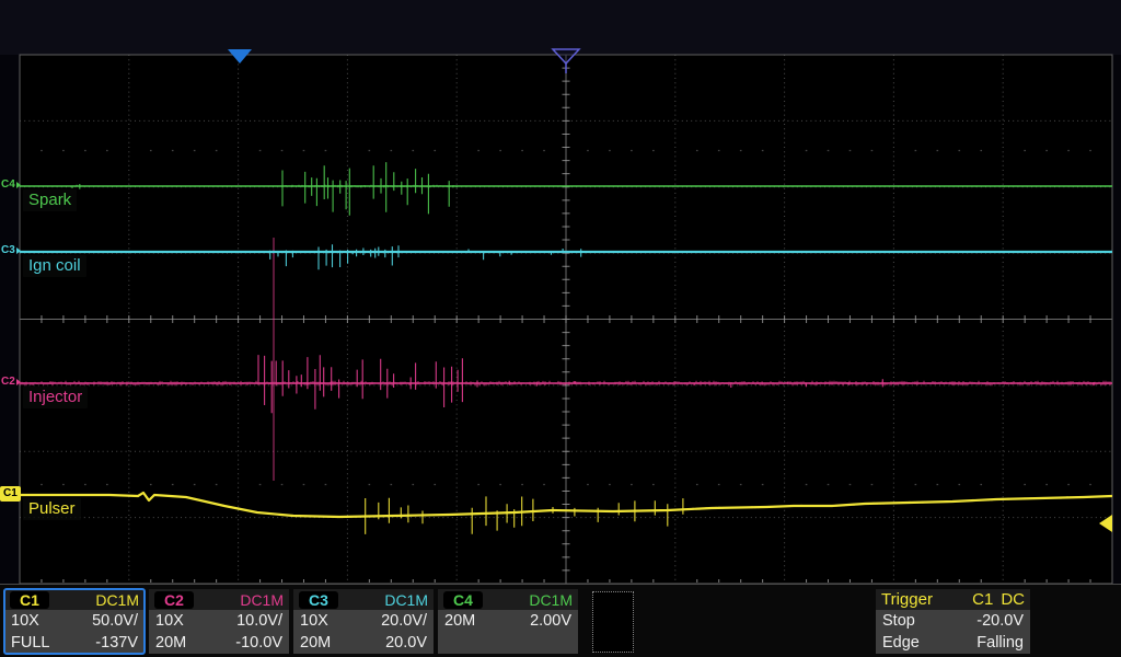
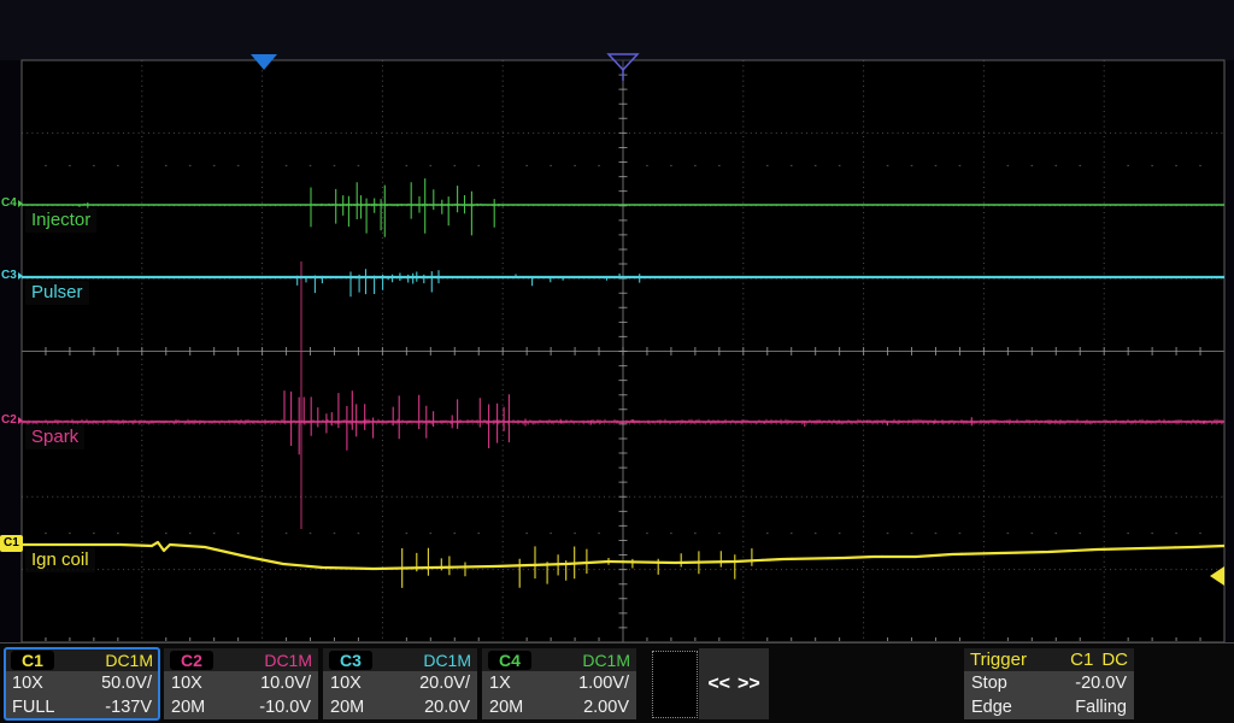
  C4
  C3
  C2
  C1
- Spark
+ Injector
- Ign coil
+ Pulser
- Injector
+ Spark
- Pulser
+ Ign coil
  C1
  DC1M
  10X
  50.0V/
  FULL
  -137V
  C2
  DC1M
  10X
  10.0V/
  20M
  -10.0V
  C3
  DC1M
  10X
  20.0V/
  20M
  20.0V
  C4
  DC1M
+ 1X
+ 1.00V/
  20M
  2.00V
+ <<
+ >>
  Trigger
  C1
  DC
  Stop
  -20.0V
  Edge
  Falling
